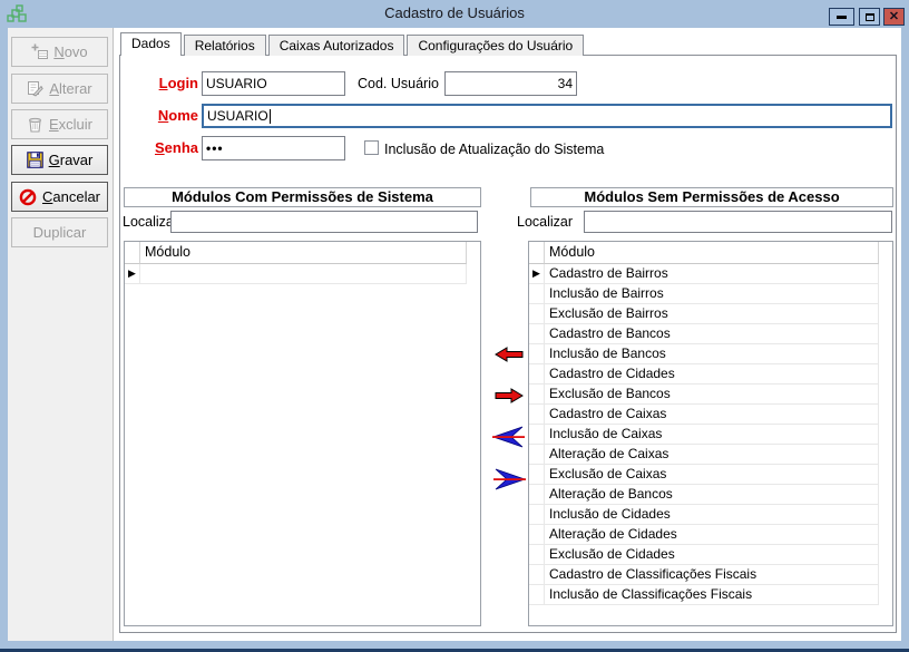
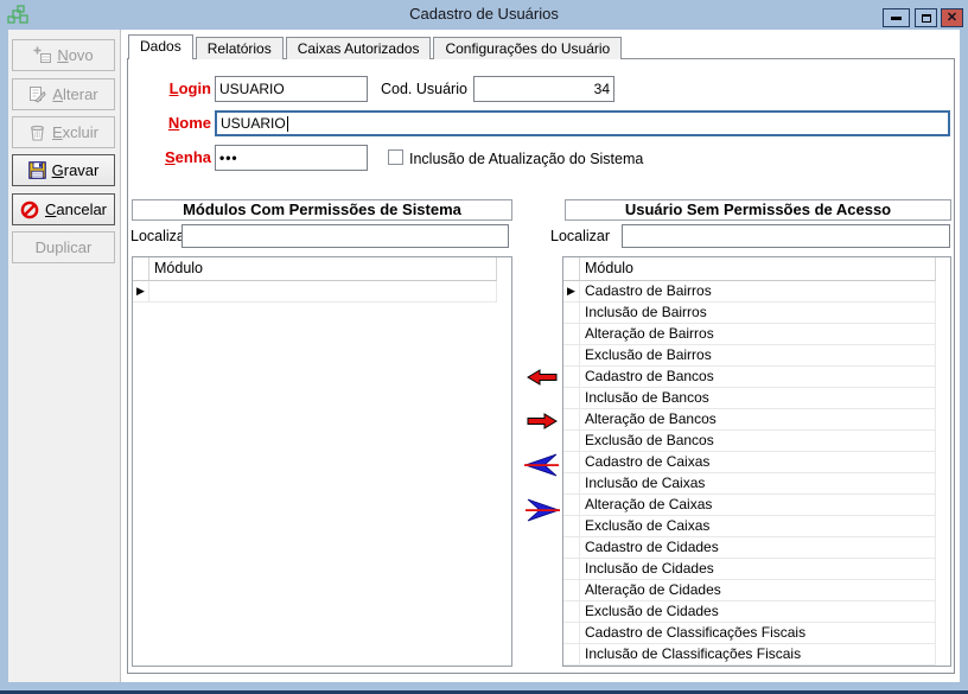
  Cadastro de Usuários
  ✕
  Novo
  Alterar
  Excluir
  Gravar
  Cancelar
  Duplicar
  Dados
  Relatórios
  Caixas Autorizados
  Configurações do Usuário
  Login
  USUARIO
  Cod. Usuário
  34
  Nome
  USUARIO
  Senha
  •••
  Inclusão de Atualização do Sistema
  Módulos Com Permissões de Sistema
  Localiz
  Módulo
  ▶
- Módulos Sem Permissões de Acesso
+ Usuário Sem Permissões de Acesso
  Localizar
  Módulo
  ▶
  Cadastro de Bairros
  Inclusão de Bairros
+ Alteração de Bairros
  Exclusão de Bairros
  Cadastro de Bancos
  Inclusão de Bancos
- Cadastro de Cidades
+ Alteração de Bancos
  Exclusão de Bancos
  Cadastro de Caixas
  Inclusão de Caixas
  Alteração de Caixas
  Exclusão de Caixas
- Alteração de Bancos
+ Cadastro de Cidades
  Inclusão de Cidades
  Alteração de Cidades
  Exclusão de Cidades
  Cadastro de Classificações Fiscais
  Inclusão de Classificações Fiscais
